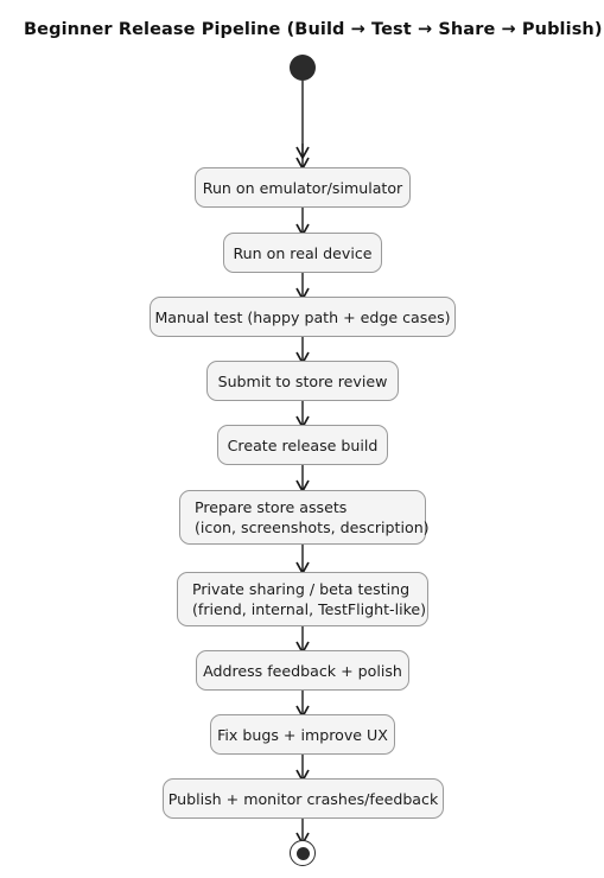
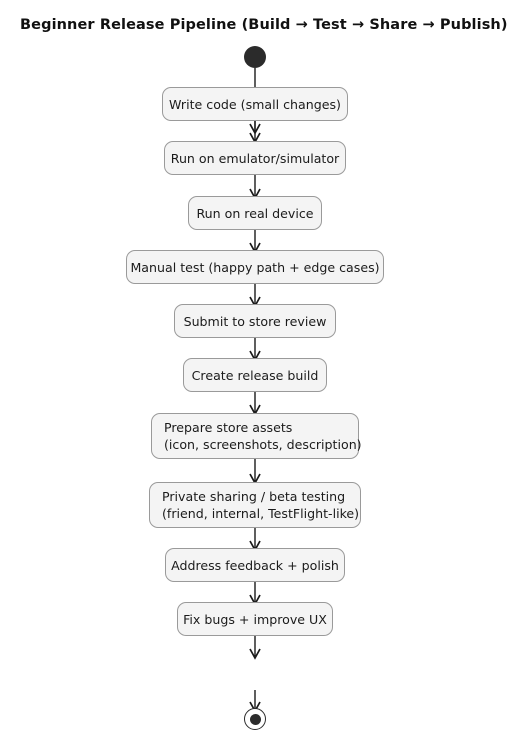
  Beginner Release Pipeline (Build → Test → Share → Publish)
+ Write code (small changes)
  Run on emulator/simulator
  Run on real device
  Manual test (happy path + edge cases)
  Submit to store review
  Create release build
  Prepare store assets
  (icon, screenshots, description)
  Private sharing / beta testing
  (friend, internal, TestFlight-like)
  Address feedback + polish
  Fix bugs + improve UX
- Publish + monitor crashes/feedback
